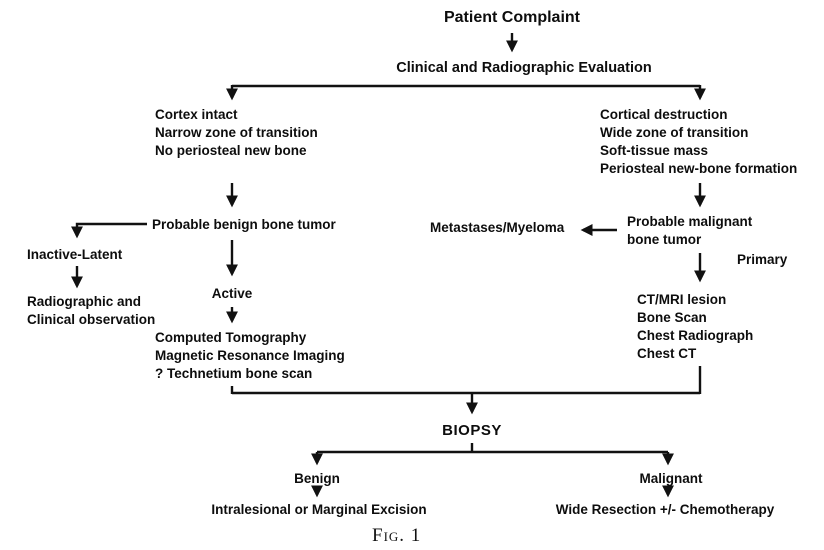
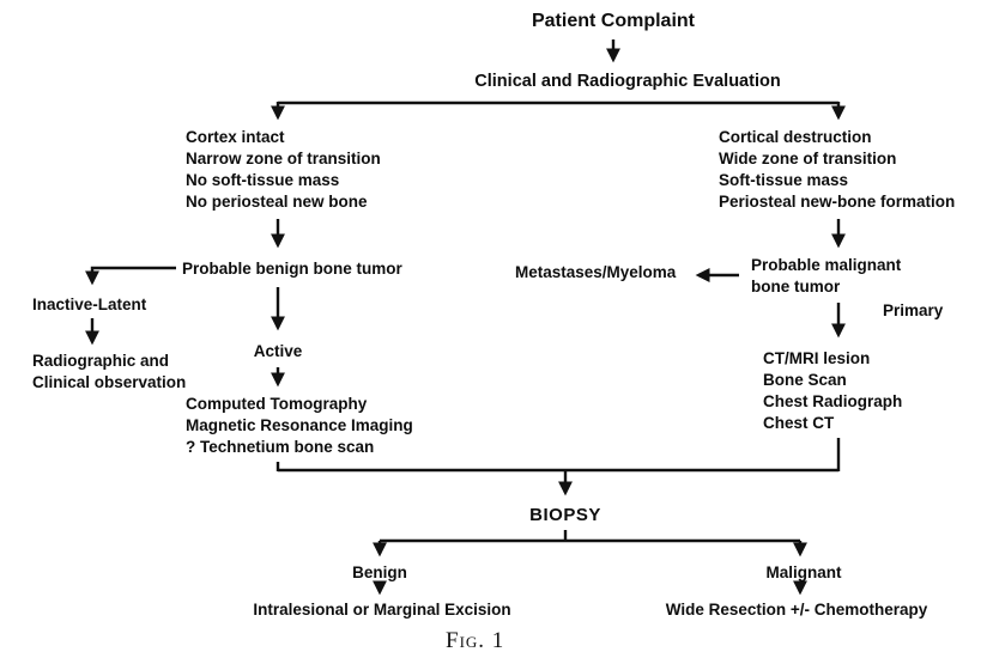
  Patient Complaint
  Clinical and Radiographic Evaluation
  Cortex intact
  Narrow zone of transition
+ No soft-tissue mass
  No periosteal new bone
  Cortical destruction
  Wide zone of transition
  Soft-tissue mass
  Periosteal new-bone formation
  Probable benign bone tumor
  Inactive-Latent
  Radiographic and
  Clinical observation
  Active
  Computed Tomography
  Magnetic Resonance Imaging
  ? Technetium bone scan
  Metastases/Myeloma
  Probable malignant
  bone tumor
  Primary
  CT/MRI lesion
  Bone Scan
  Chest Radiograph
  Chest CT
  BIOPSY
  Benign
  Malignant
  Intralesional or Marginal Excision
  Wide Resection +/- Chemotherapy
  Fig. 1
